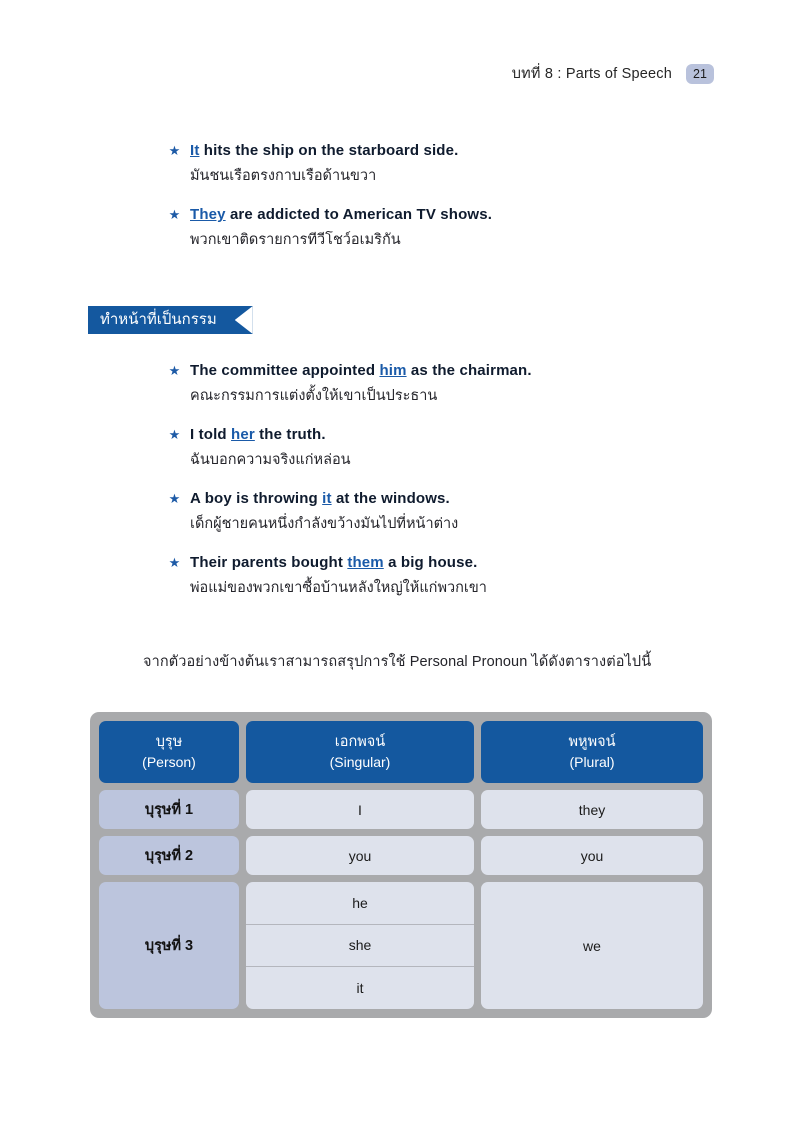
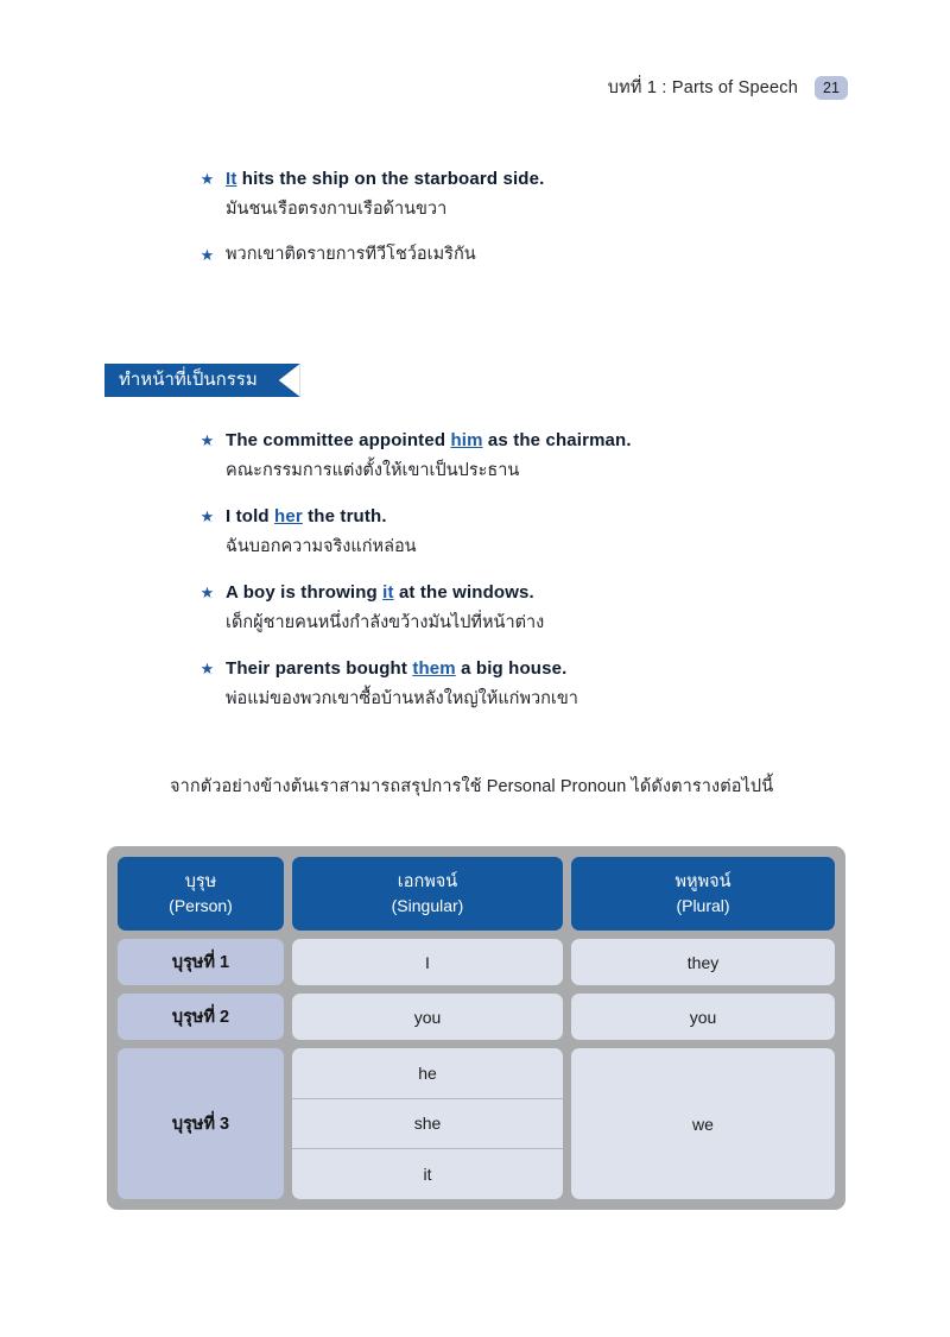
- บทที่ 8 : Parts of Speech
+ บทที่ 1 : Parts of Speech
  21
  ★
  It hits the ship on the starboard side.
  มันชนเรือตรงกาบเรือด้านขวา
  ★
- They are addicted to American TV shows.
  พวกเขาติดรายการทีวีโชว์อเมริกัน
  ทำหน้าที่เป็นกรรม
  ★
  The committee appointed him as the chairman.
  คณะกรรมการแต่งตั้งให้เขาเป็นประธาน
  ★
  I told her the truth.
  ฉันบอกความจริงแก่หล่อน
  ★
  A boy is throwing it at the windows.
  เด็กผู้ชายคนหนึ่งกำลังขว้างมันไปที่หน้าต่าง
  ★
  Their parents bought them a big house.
  พ่อแม่ของพวกเขาซื้อบ้านหลังใหญ่ให้แก่พวกเขา
  จากตัวอย่างข้างต้นเราสามารถสรุปการใช้ Personal Pronoun ได้ดังตารางต่อไปนี้
  บุรุษ
  (Person)
  เอกพจน์
  (Singular)
  พหูพจน์
  (Plural)
  บุรุษที่ 1
  I
  they
  บุรุษที่ 2
  you
  you
  บุรุษที่ 3
  he
  she
  it
  we
